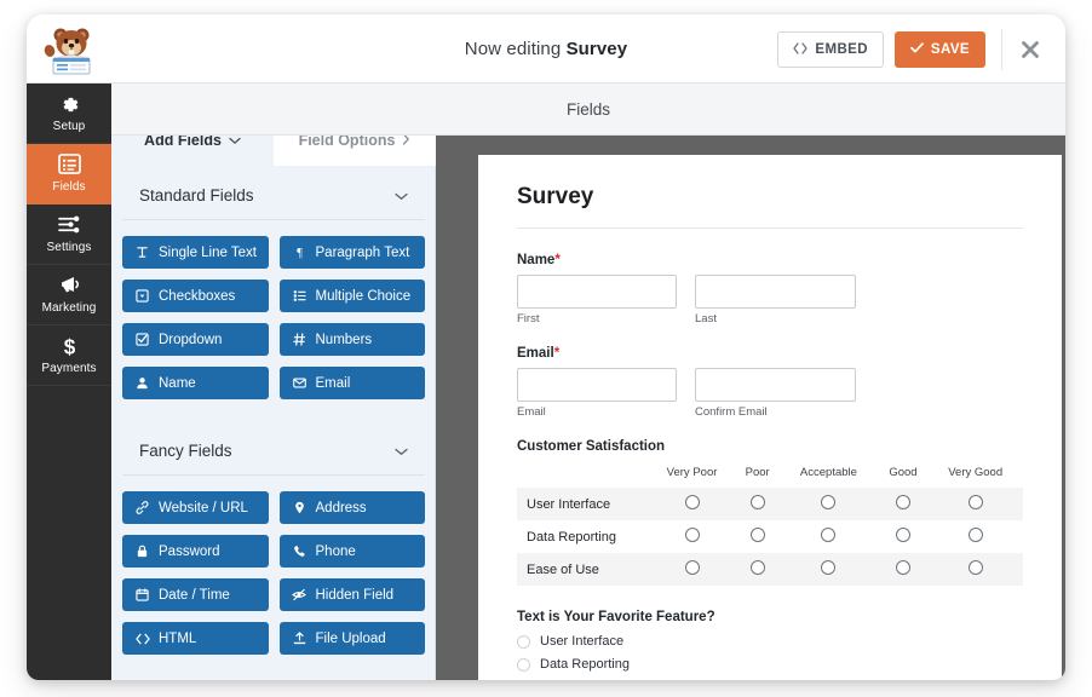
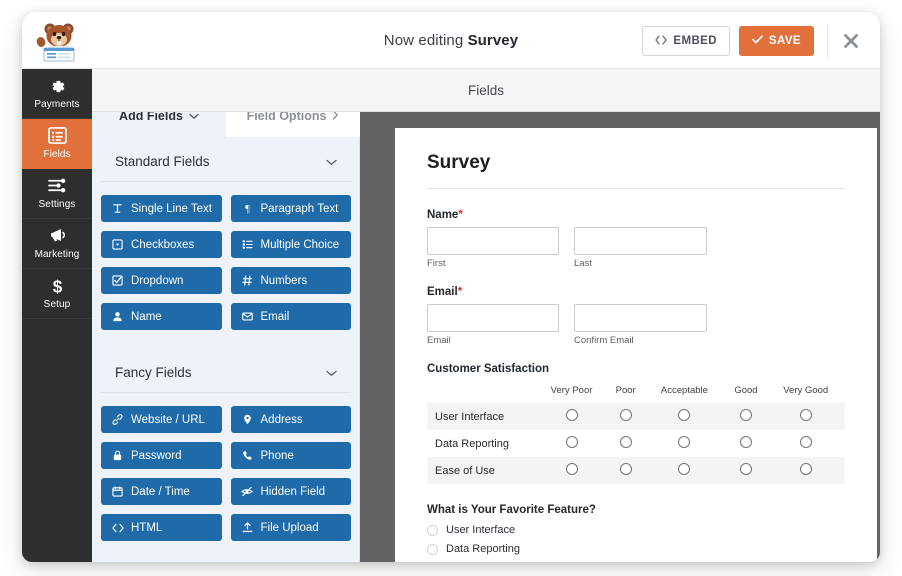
  Now editing Survey
  EMBED
  SAVE
- Setup
+ Payments
  Fields
  Settings
  Marketing
  $
- Payments
+ Setup
  Fields
  Add Fields
  Field Options
  Standard Fields
  Single Line Text
  ¶
  Paragraph Text
  Checkboxes
  Multiple Choice
  Dropdown
  Numbers
  Name
  Email
  Fancy Fields
  Website / URL
  Address
  Password
  Phone
  Date / Time
  Hidden Field
  HTML
  File Upload
  Survey
  Name*
  First
  Last
  Email*
  Email
  Confirm Email
  Customer Satisfaction
  	Very Poor	Poor	Acceptable	Good	Very Good
  User Interface
  Data Reporting
  Ease of Use
- Text is Your Favorite Feature?
+ What is Your Favorite Feature?
  User Interface
  Data Reporting
